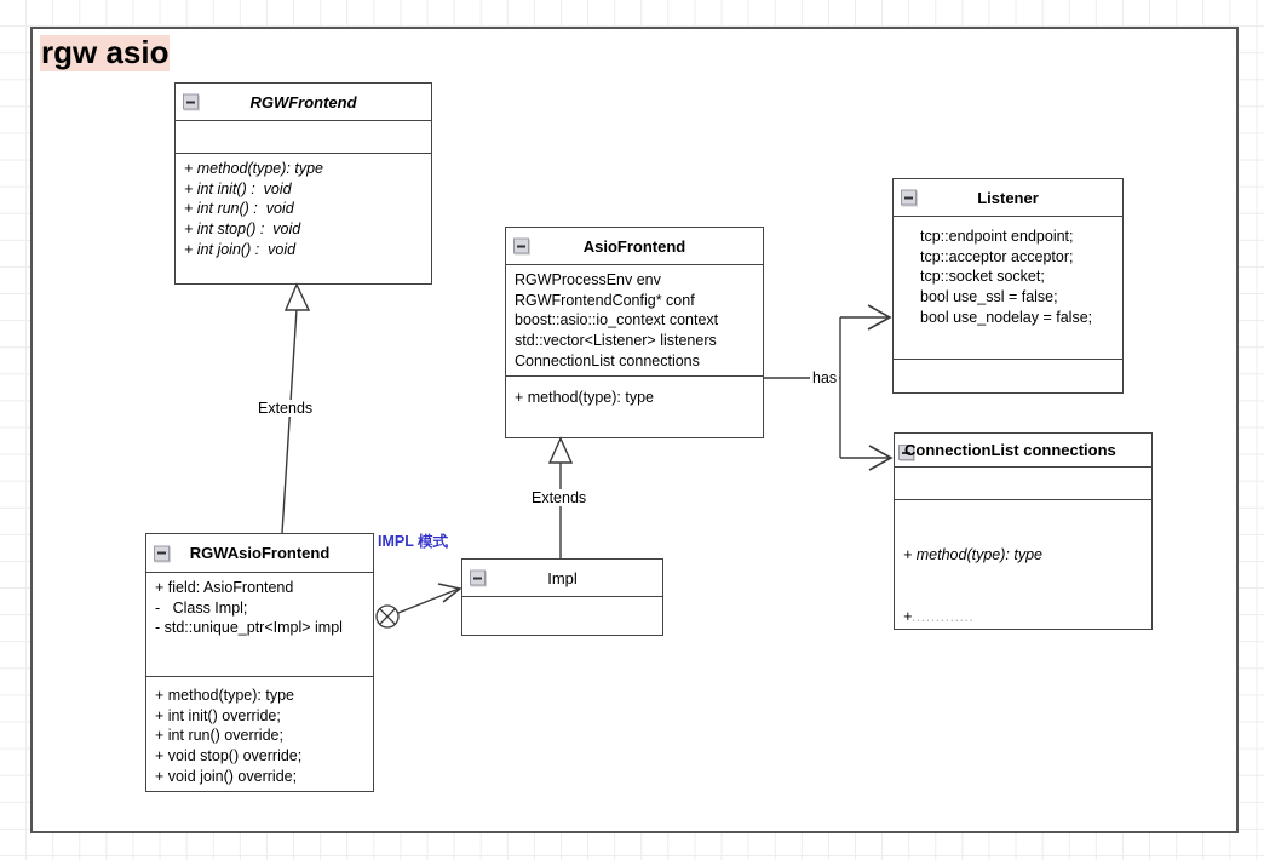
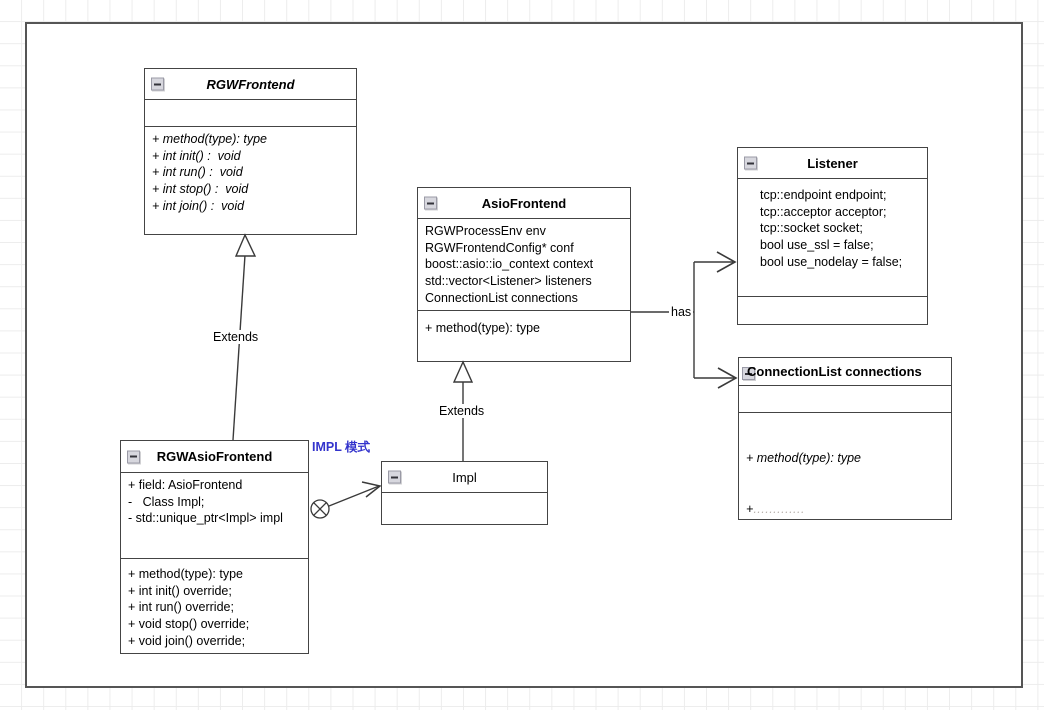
- rgw asio
  RGWFrontend
  + method(type): type
  + int init() : void
  + int run() : void
  + int stop() : void
  + int join() : void
  AsioFrontend
  RGWProcessEnv env
  RGWFrontendConfig* conf
  boost::asio::io_context context
  std::vector<Listener> listeners
  ConnectionList connections
  + method(type): type
  Listener
  tcp::endpoint endpoint;
  tcp::acceptor acceptor;
  tcp::socket socket;
  bool use_ssl = false;
  bool use_nodelay = false;
  ConnectionList connections
  + method(type): type
  +.............
  RGWAsioFrontend
  + field: AsioFrontend
  - Class Impl;
  - std::unique_ptr<Impl> impl
  + method(type): type
  + int init() override;
  + int run() override;
  + void stop() override;
  + void join() override;
  Impl
  Extends
  Extends
  has
  IMPL 模式
